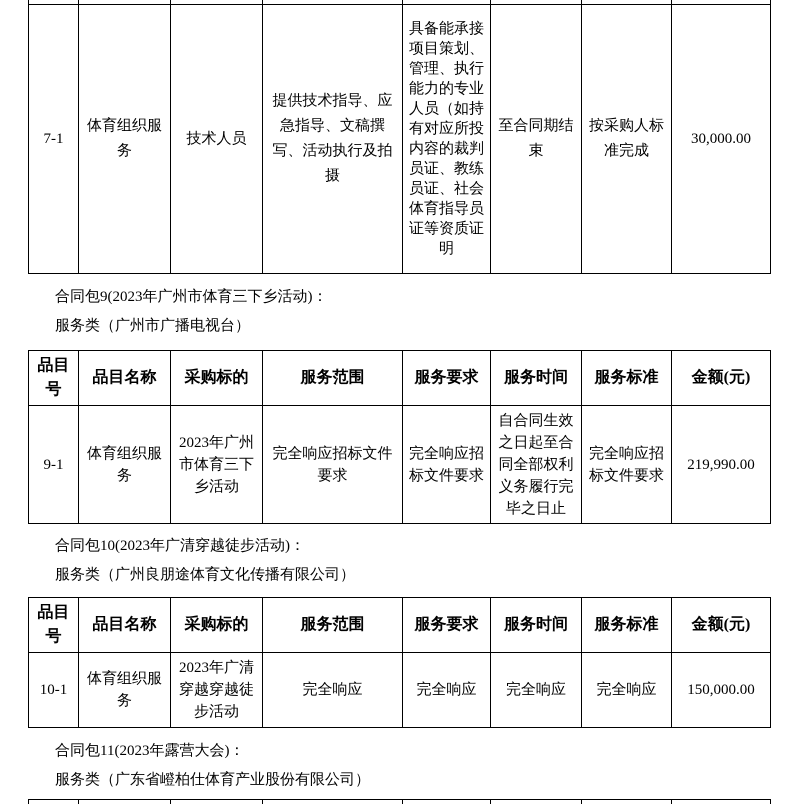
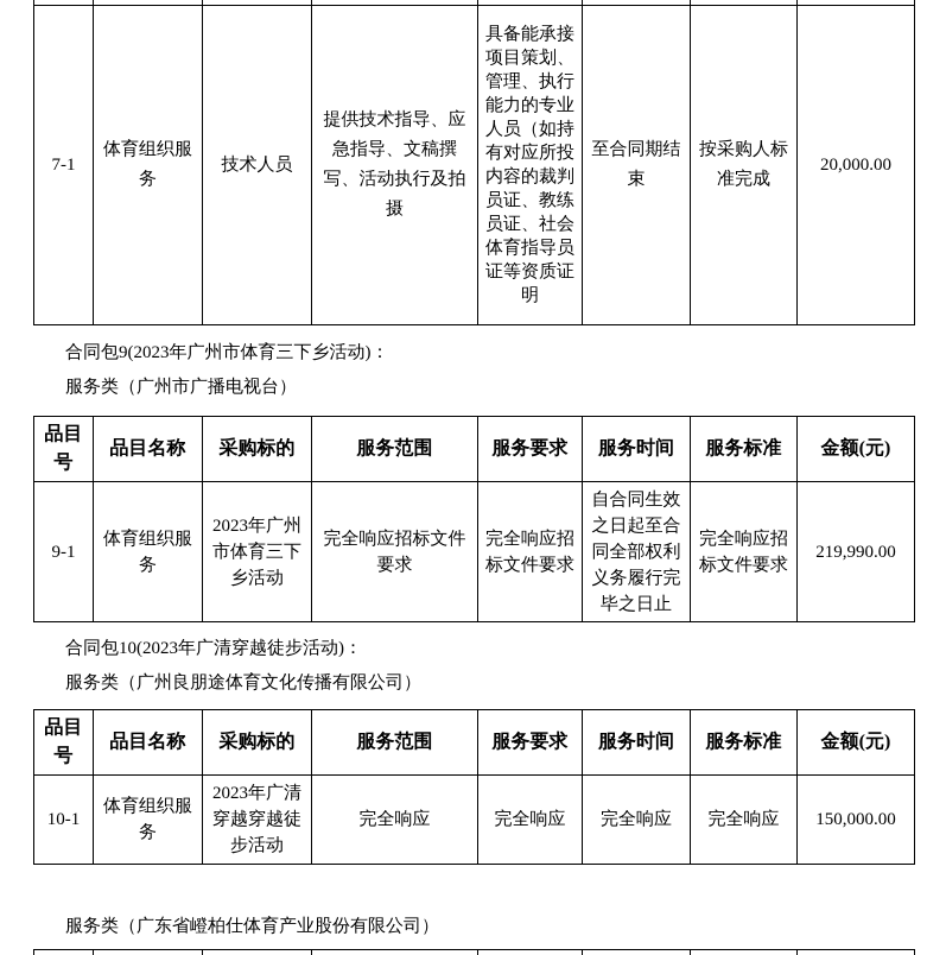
- 7-1	体育组织服务	技术人员	提供技术指导、应急指导、文稿撰写、活动执行及拍摄	具备能承接项目策划、管理、执行能力的专业人员（如持有对应所投内容的裁判员证、教练员证、社会体育指导员证等资质证明	至合同期结束	按采购人标准完成	30,000.00
+ 7-1	体育组织服务	技术人员	提供技术指导、应急指导、文稿撰写、活动执行及拍摄	具备能承接项目策划、管理、执行能力的专业人员（如持有对应所投内容的裁判员证、教练员证、社会体育指导员证等资质证明	至合同期结束	按采购人标准完成	20,000.00
  合同包9(2023年广州市体育三下乡活动)：
  服务类（广州市广播电视台）
  品目号	品目名称	采购标的	服务范围	服务要求	服务时间	服务标准	金额(元)
  9-1	体育组织服务	2023年广州市体育三下乡活动	完全响应招标文件要求	完全响应招标文件要求	自合同生效之日起至合同全部权利义务履行完毕之日止	完全响应招标文件要求	219,990.00
  合同包10(2023年广清穿越徒步活动)：
  服务类（广州良朋途体育文化传播有限公司）
  品目号	品目名称	采购标的	服务范围	服务要求	服务时间	服务标准	金额(元)
  10-1	体育组织服务	2023年广清穿越穿越徒步活动	完全响应	完全响应	完全响应	完全响应	150,000.00
- 合同包11(2023年露营大会)：
  服务类（广东省嶝柏仕体育产业股份有限公司）
